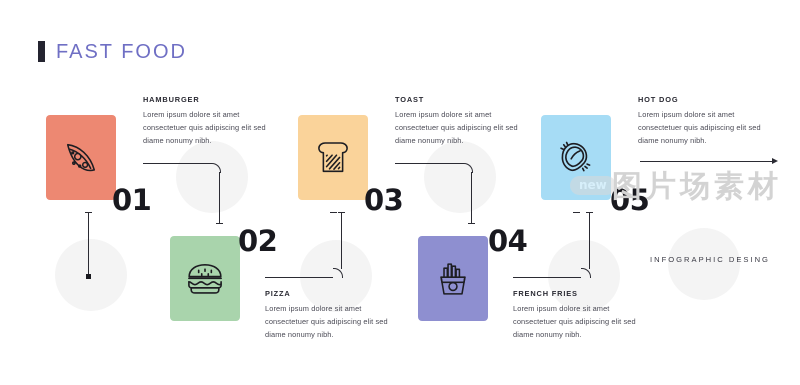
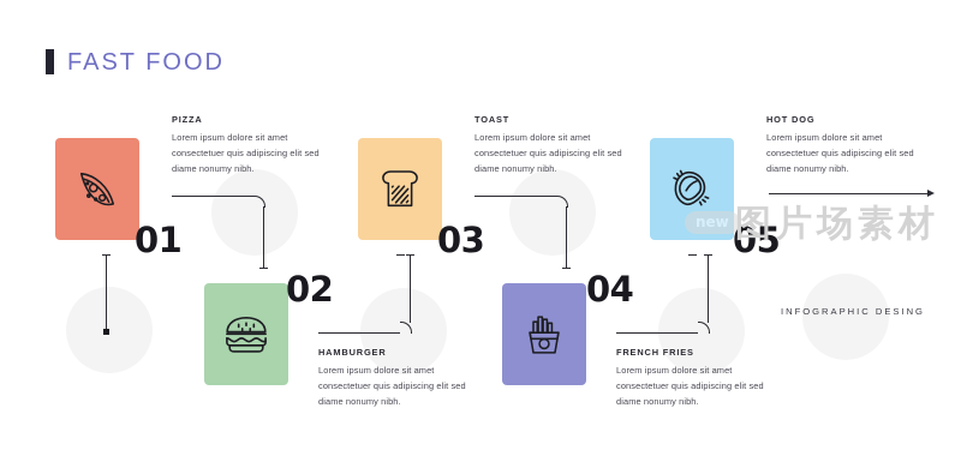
  FAST FOOD
  01
- HAMBURGER
+ PIZZA
  Lorem ipsum dolore sit amet consectetuer quis adipiscing elit sed diame nonumy nibh.
  02
- PIZZA
+ HAMBURGER
  Lorem ipsum dolore sit amet consectetuer quis adipiscing elit sed diame nonumy nibh.
  03
  TOAST
  Lorem ipsum dolore sit amet consectetuer quis adipiscing elit sed diame nonumy nibh.
  04
  FRENCH FRIES
  Lorem ipsum dolore sit amet consectetuer quis adipiscing elit sed diame nonumy nibh.
  05
  HOT DOG
  Lorem ipsum dolore sit amet consectetuer quis adipiscing elit sed diame nonumy nibh.
  INFOGRAPHIC DESING
  图片场素材
